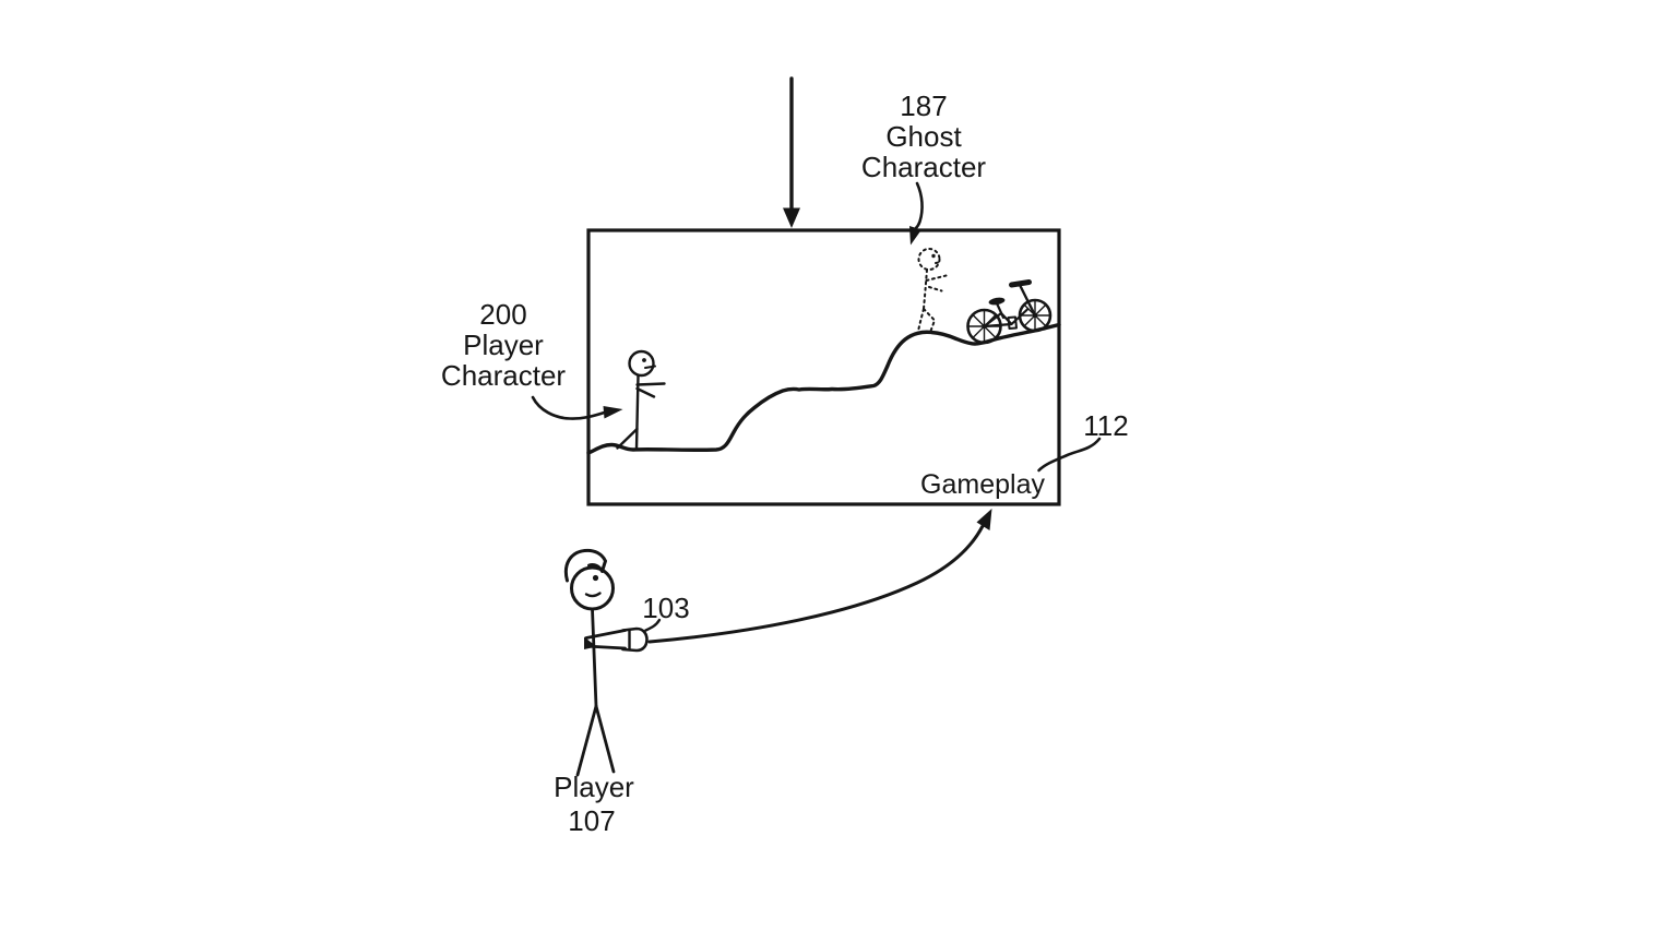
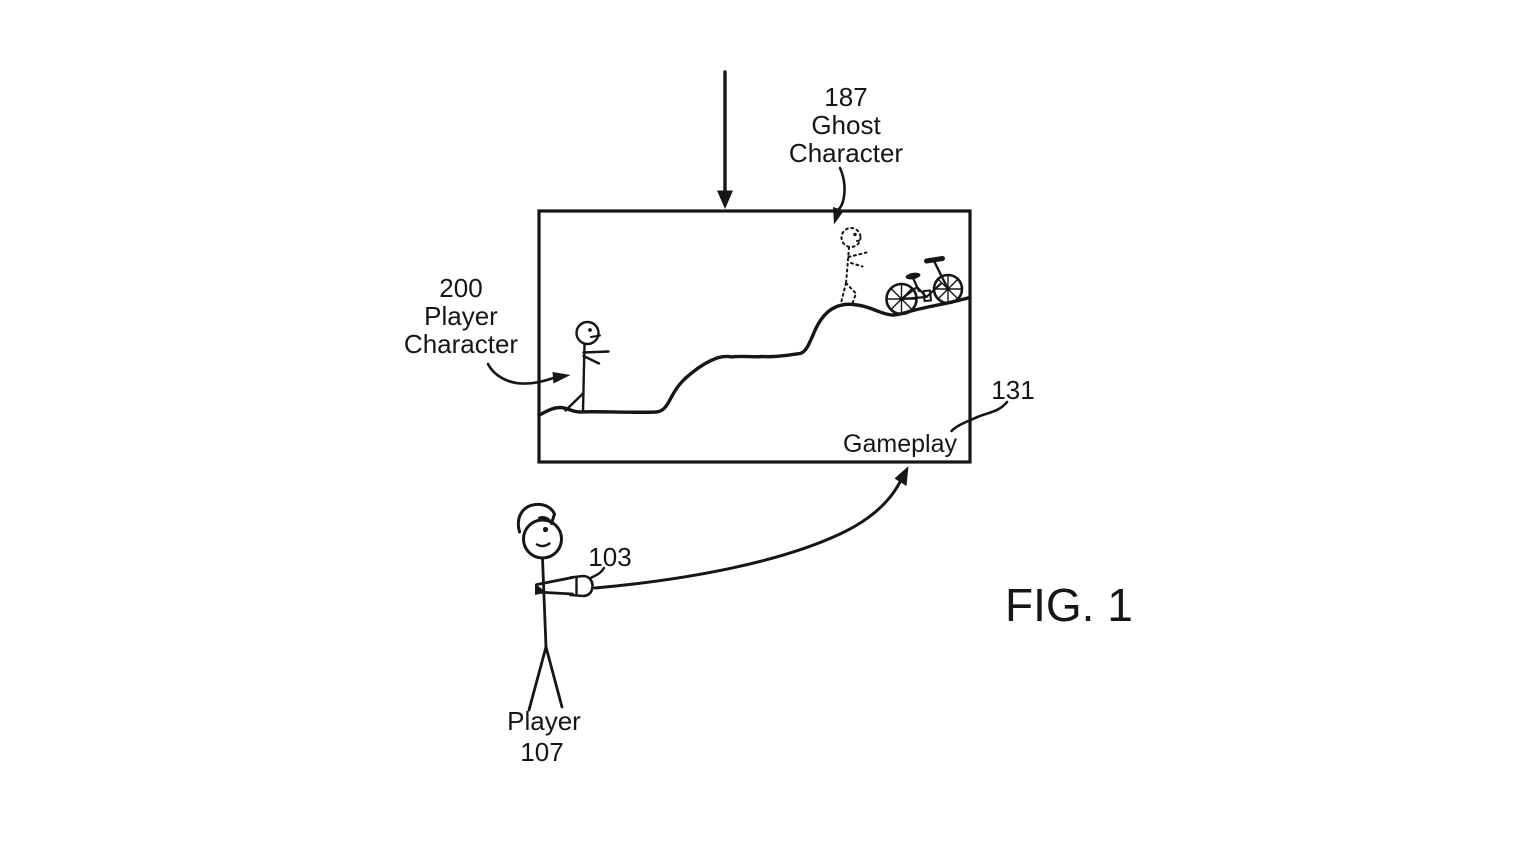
  Gameplay
  187
  Ghost
  Character
  200
  Player
  Character
- 112
+ 131
  103
  Player
  107
+ FIG. 1
